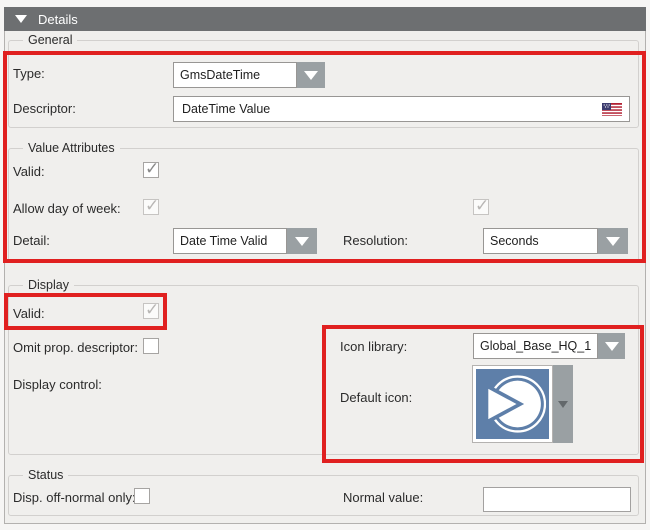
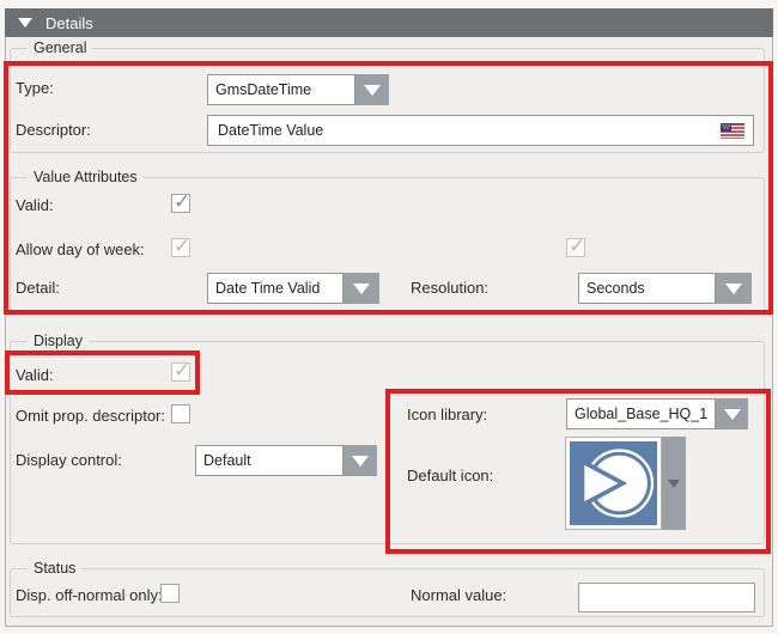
  Details
  General
  Value Attributes
  Display
  Status
  Type:
  GmsDateTime
  Descriptor:
  DateTime Value
  Valid:
  Allow day of week:
  Detail:
  Date Time Valid
  Resolution:
  Seconds
  Valid:
  Omit prop. descriptor:
  Icon library:
  Global_Base_HQ_1
  Display control:
+ Default
  Default icon:
  Disp. off-normal only
  Normal value:
